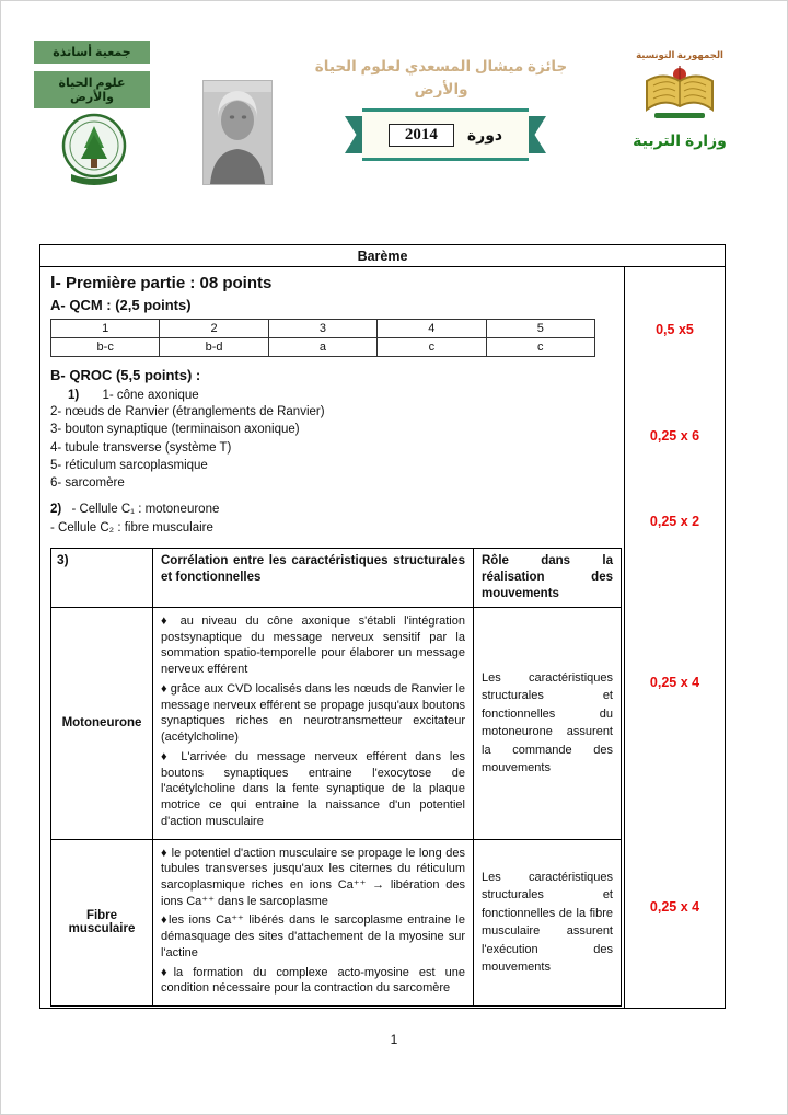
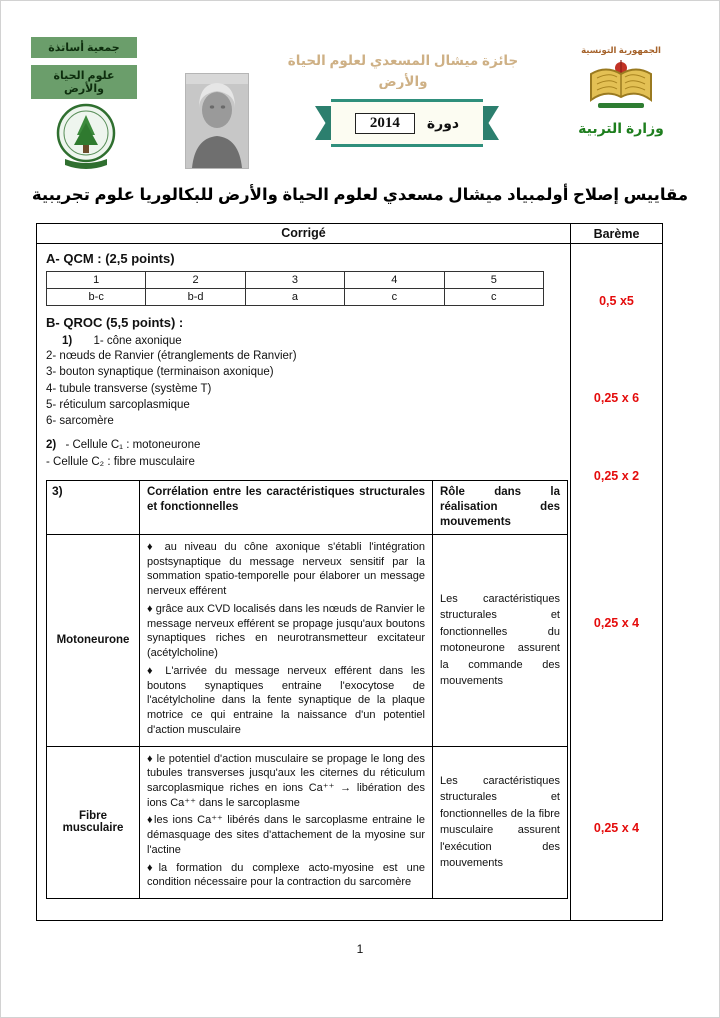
  جمعية أساتذة
  علوم الحياة والأرض
  جائزة ميشال المسعدي لعلوم الحياة والأرض
  2014
  دورة
  الجمهورية التونسية
  وزارة التربية
+ مقاييس إصلاح أولمبياد ميشال مسعدي لعلوم الحياة والأرض للبكالوريا علوم تجريبية
+ Corrigé
  Barème
- I- Première partie : 08 points
  A- QCM : (2,5 points)
  1	2	3	4	5
  b-c	b-d	a	c	c
  B- QROC (5,5 points) :
  1) 1- cône axonique
  2- nœuds de Ranvier (étranglements de Ranvier)
  3- bouton synaptique (terminaison axonique)
  4- tubule transverse (système T)
  5- réticulum sarcoplasmique
  6- sarcomère
  2) - Cellule C₁ : motoneurone
  - Cellule C₂ : fibre musculaire
  3)	Corrélation entre les caractéristiques structurales et fonctionnelles	Rôle dans la réalisation des mouvements
  Motoneurone	♦ au niveau du cône axonique s'établi l'intégration postsynaptique du message nerveux sensitif par la sommation spatio-temporelle pour élaborer un message nerveux efférent ♦ grâce aux CVD localisés dans les nœuds de Ranvier le message nerveux efférent se propage jusqu'aux boutons synaptiques riches en neurotransmetteur excitateur (acétylcholine) ♦ L'arrivée du message nerveux efférent dans les boutons synaptiques entraine l'exocytose de l'acétylcholine dans la fente synaptique de la plaque motrice ce qui entraine la naissance d'un potentiel d'action musculaire	Les caractéristiques structurales et fonctionnelles du motoneurone assurent la commande des mouvements
  Fibre musculaire	♦ le potentiel d'action musculaire se propage le long des tubules transverses jusqu'aux les citernes du réticulum sarcoplasmique riches en ions Ca⁺⁺ → libération des ions Ca⁺⁺ dans le sarcoplasme ♦les ions Ca⁺⁺ libérés dans le sarcoplasme entraine le démasquage des sites d'attachement de la myosine sur l'actine ♦la formation du complexe acto-myosine est une condition nécessaire pour la contraction du sarcomère	Les caractéristiques structurales et fonctionnelles de la fibre musculaire assurent l'exécution des mouvements
  0,5 x5
  0,25 x 6
  0,25 x 2
  0,25 x 4
  0,25 x 4
  1
